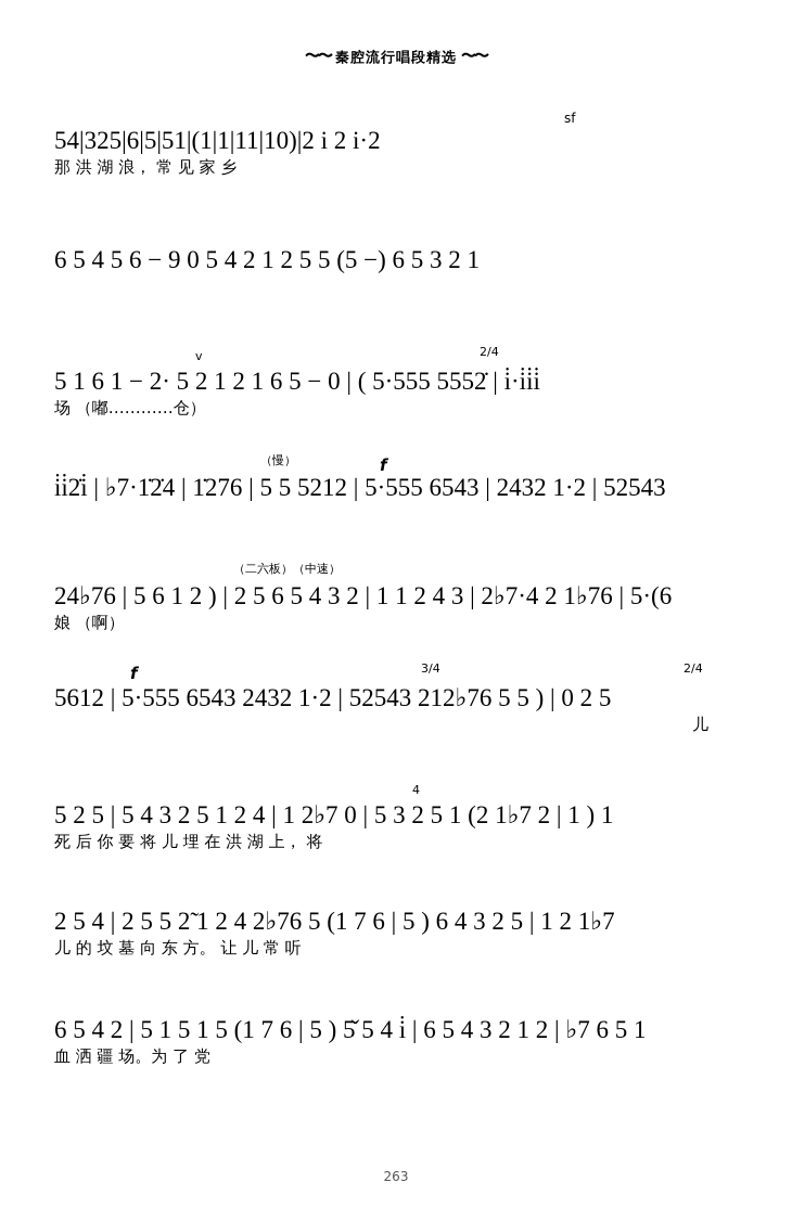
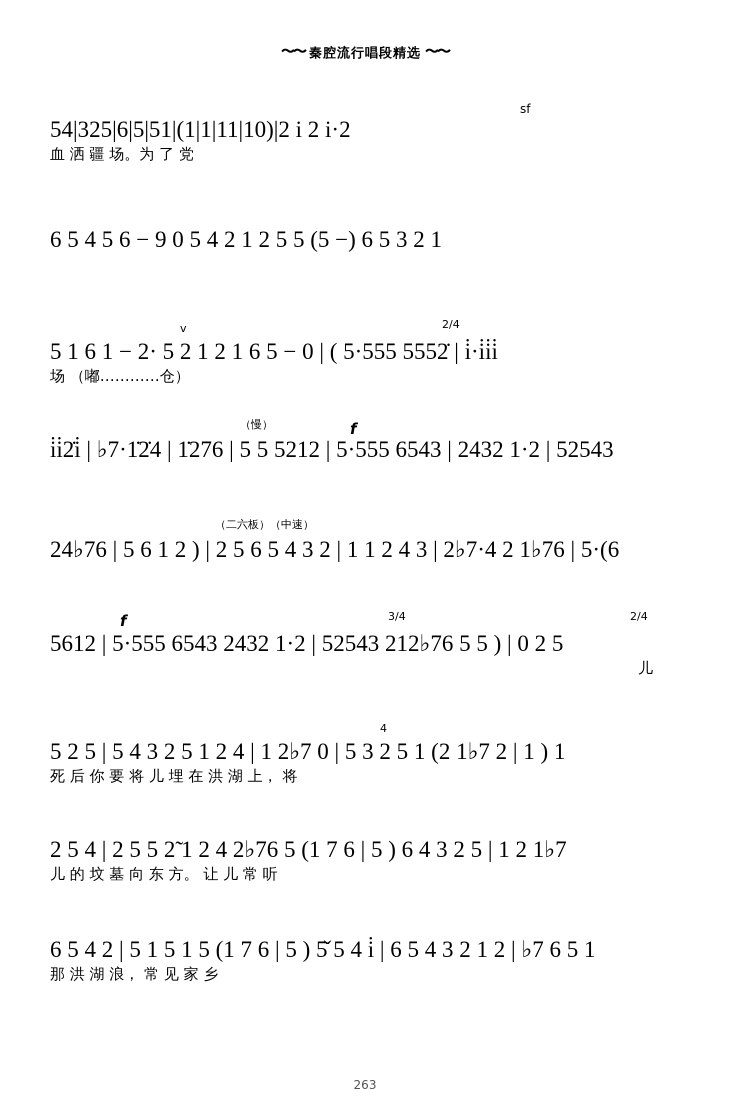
  〜〜 秦腔流行唱段精选 〜〜
  sf
  54|325|6|5|51|(1|1|11|10)|2 i 2 i·2
- 那 洪 湖 浪， 常 见 家 乡
+ 血 洒 疆 场。为 了 党
  6 5 4 5 6 − 9 0 5 4 2 1 2 5 5 (5 −) 6 5 3 2 1
  v
  2/4
  5 1 6 1 − 2· 5 2 1 2 1 6 5 − 0 | ( 5·555 5552̇ | i̇·i̇i̇i̇
  场 （嘟…………仓）
  （慢）
  f
  i̇i̇2̇i̇ | ♭7·1̇2̇4 | 1̇276 | 5 5 5212 | 5·555 6543 | 2432 1·2 | 52543
  （二六板）（中速）
  24♭76 | 5 6 1 2 ) | 2 5 6 5 4 3 2 | 1 1 2 4 3 | 2♭7·4 2 1♭76 | 5·(6
- 娘 （啊）
  f
  3/4
  2/4
  5612 | 5·555 6543 2432 1·2 | 52543 212♭76 5 5 ) | 0 2 5
  儿
  4
  5 2 5 | 5 4 3 2 5 1 2 4 | 1 2♭7 0 | 5 3 2 5 1 (2 1♭7 2 | 1 ) 1
  死 后 你 要 将 儿 埋 在 洪 湖 上， 将
  2 5 4 | 2 5 5 2̃ 1 2 4 2♭76 5 (1 7 6 | 5 ) 6 4 3 2 5 | 1 2 1♭7
  儿 的 坟 墓 向 东 方。 让 儿 常 听
  6 5 4 2 | 5 1 5 1 5 (1 7 6 | 5 ) 5̌ 5 4 i̇ | 6 5 4 3 2 1 2 | ♭7 6 5 1
- 血 洒 疆 场。为 了 党
+ 那 洪 湖 浪， 常 见 家 乡
  263
